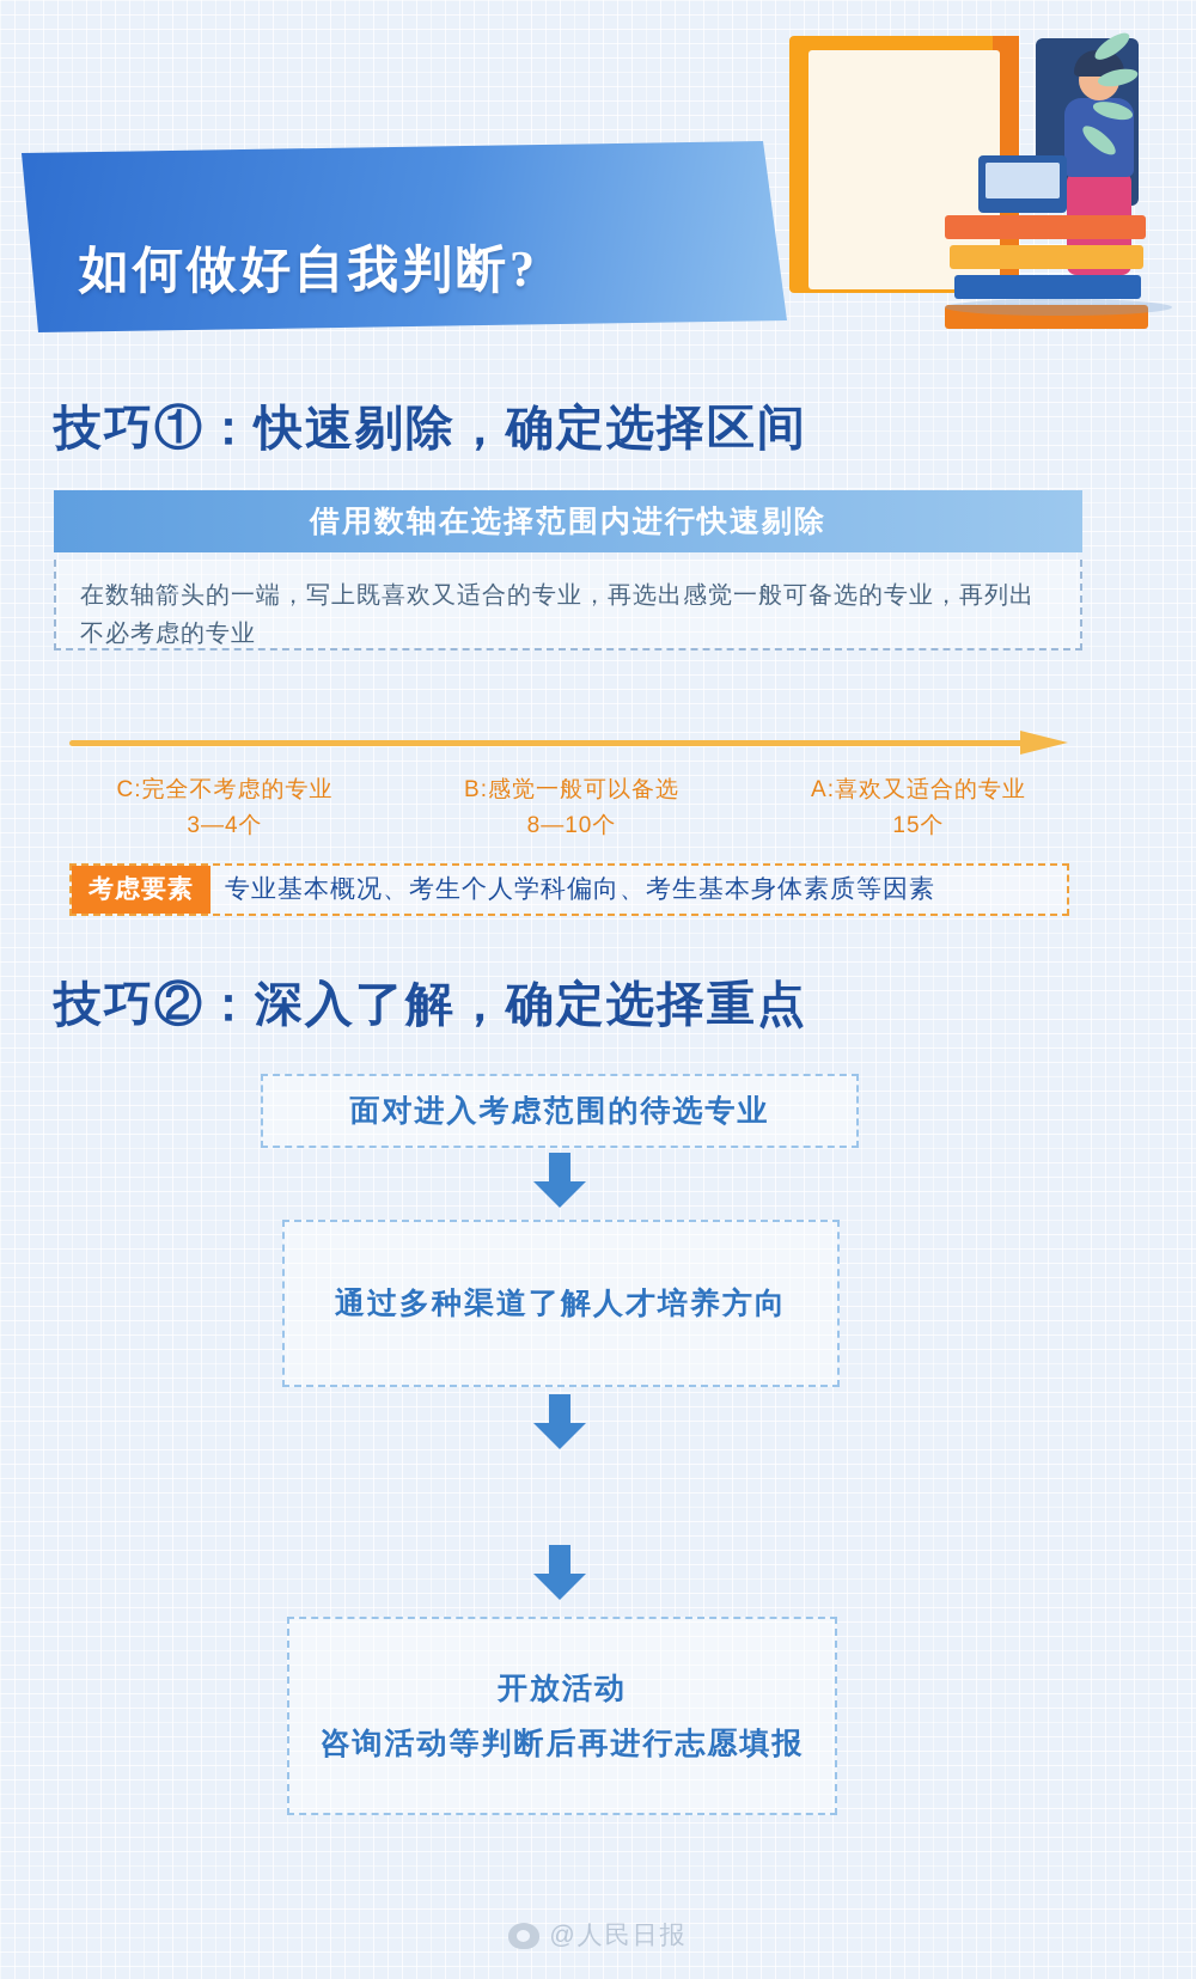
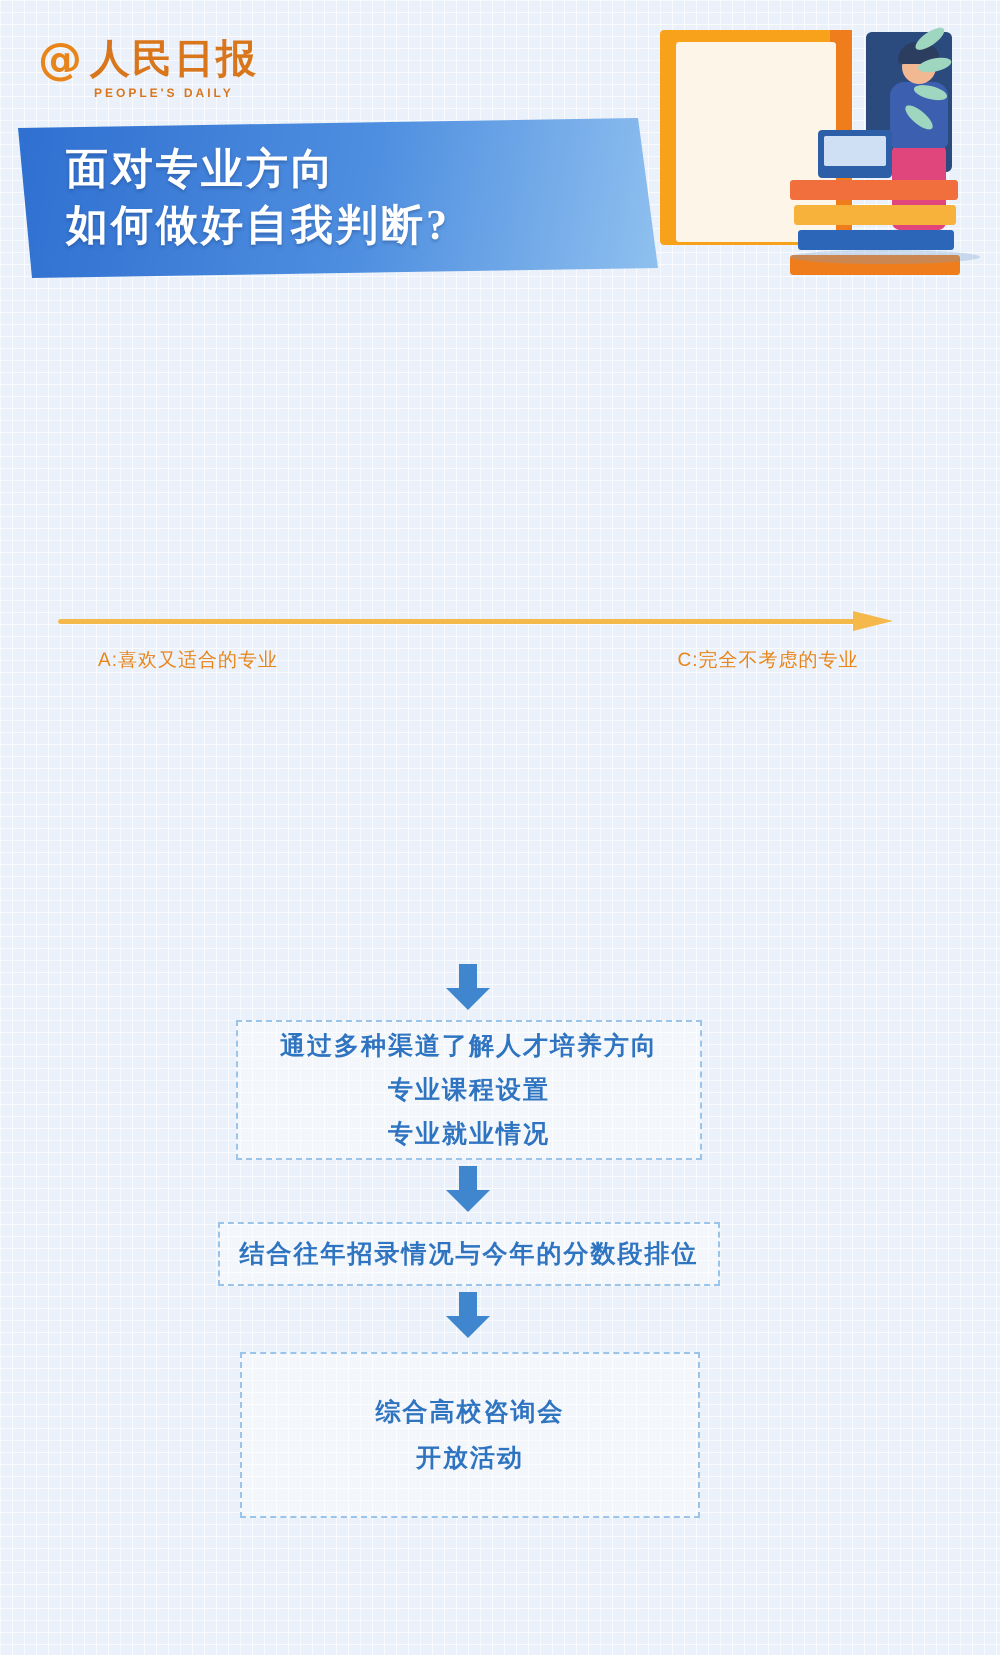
+ @
+ 人民日报
+ PEOPLE'S DAILY
+ 面对专业方向
  如何做好自我判断?
- 技巧①：快速剔除，确定选择区间
- 借用数轴在选择范围内进行快速剔除
- 在数轴箭头的一端，写上既喜欢又适合的专业，再选出感觉一般可备选的专业，再列出不必考虑的专业
- C:完全不考虑的专业
+ A:喜欢又适合的专业
- 3—4个
- B:感觉一般可以备选
- 8—10个
- A:喜欢又适合的专业
+ C:完全不考虑的专业
- 15个
- 考虑要素
- 专业基本概况、考生个人学科偏向、考生基本身体素质等因素
- 技巧②：深入了解，确定选择重点
- 面对进入考虑范围的待选专业
  通过多种渠道了解人才培养方向
+ 专业课程设置
+ 专业就业情况
+ 结合往年招录情况与今年的分数段排位
+ 综合高校咨询会
  开放活动
- 咨询活动等判断后再进行志愿填报
- @人民日报
